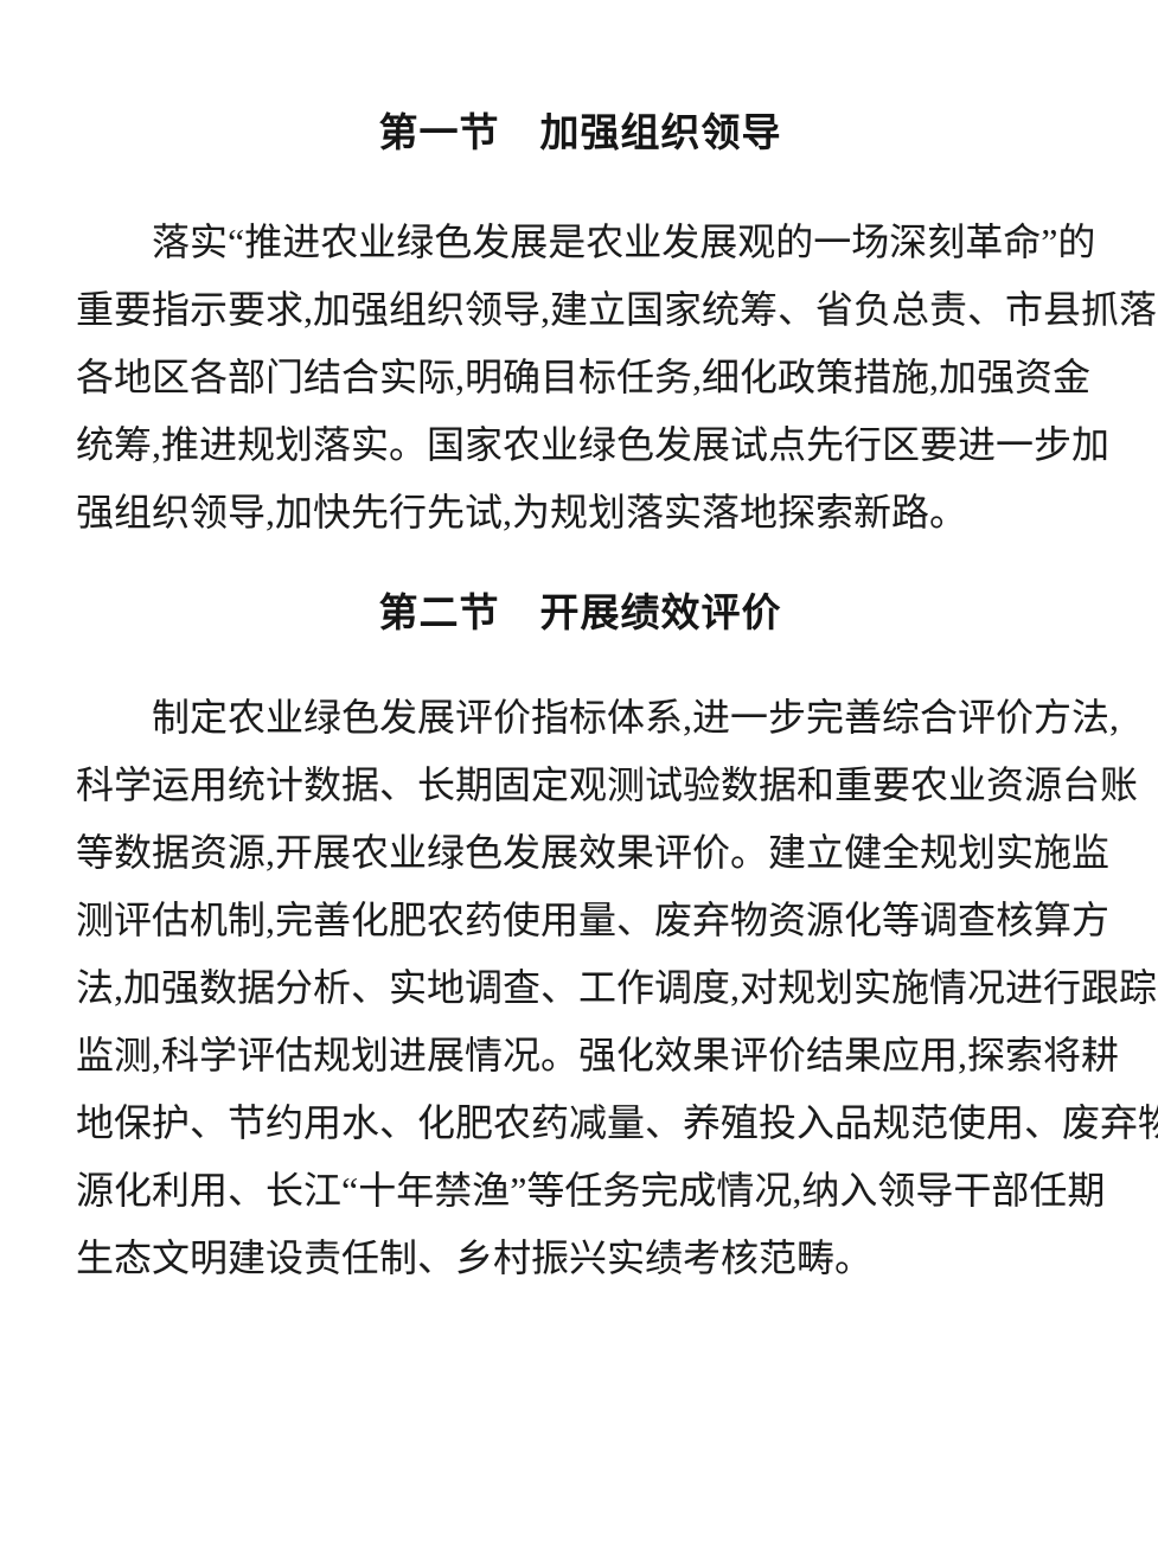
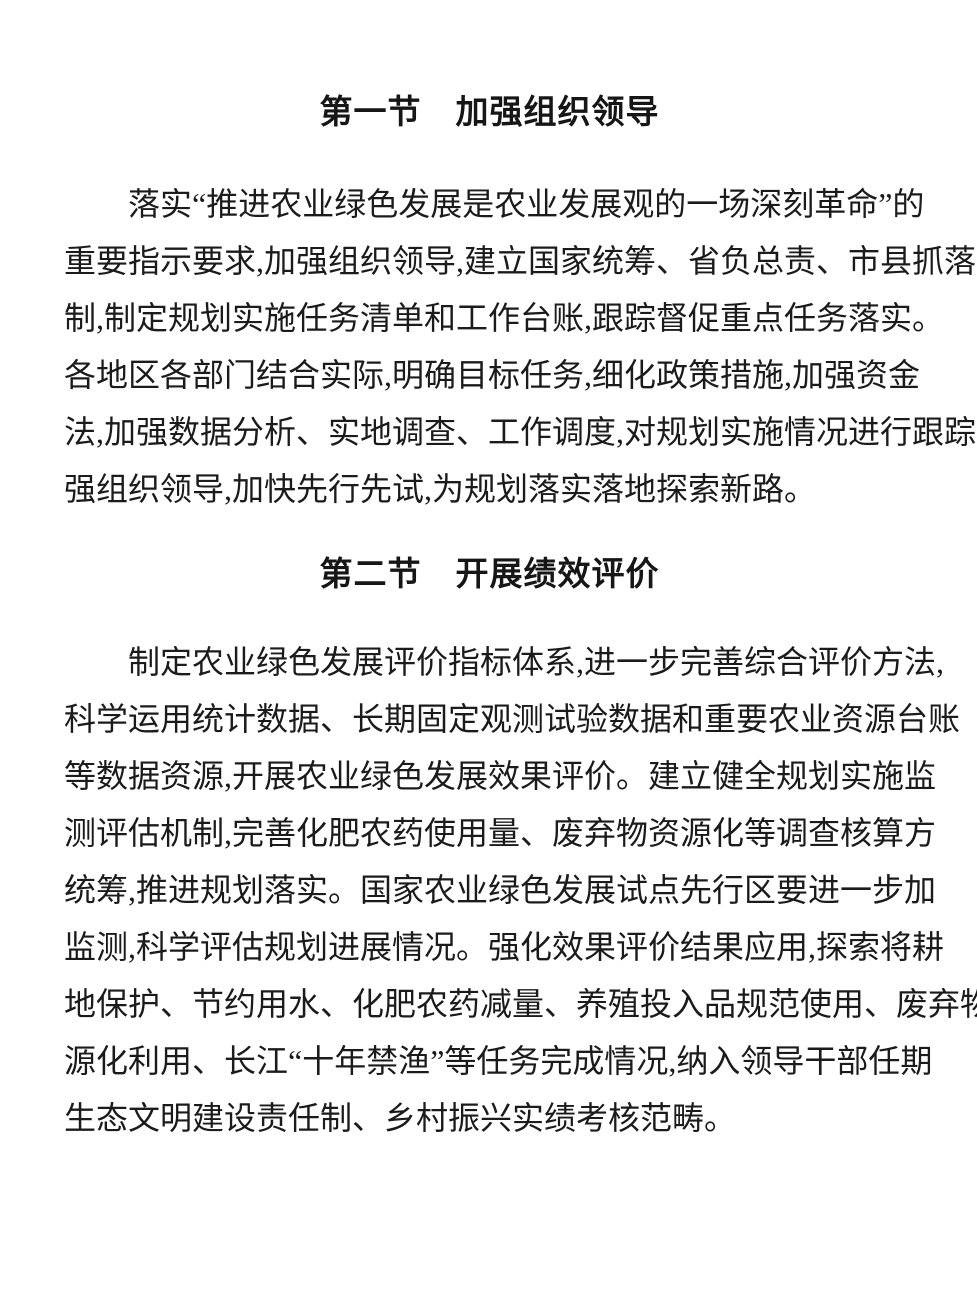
  第一节 加强组织领导
  落实“推进农业绿色发展是农业发展观的一场深刻革命”的
  重要指示要求,加强组织领导,建立国家统筹、省负总责、市县抓落
+ 制,制定规划实施任务清单和工作台账,跟踪督促重点任务落实。
  各地区各部门结合实际,明确目标任务,细化政策措施,加强资金
- 统筹,推进规划落实。国家农业绿色发展试点先行区要进一步加
+ 法,加强数据分析、实地调查、工作调度,对规划实施情况进行跟踪
  强组织领导,加快先行先试,为规划落实落地探索新路。
  第二节 开展绩效评价
  制定农业绿色发展评价指标体系,进一步完善综合评价方法,
  科学运用统计数据、长期固定观测试验数据和重要农业资源台账
  等数据资源,开展农业绿色发展效果评价。建立健全规划实施监
  测评估机制,完善化肥农药使用量、废弃物资源化等调查核算方
- 法,加强数据分析、实地调查、工作调度,对规划实施情况进行跟踪
+ 统筹,推进规划落实。国家农业绿色发展试点先行区要进一步加
  监测,科学评估规划进展情况。强化效果评价结果应用,探索将耕
  地保护、节约用水、化肥农药减量、养殖投入品规范使用、废弃物
  源化利用、长江“十年禁渔”等任务完成情况,纳入领导干部任期
  生态文明建设责任制、乡村振兴实绩考核范畴。
